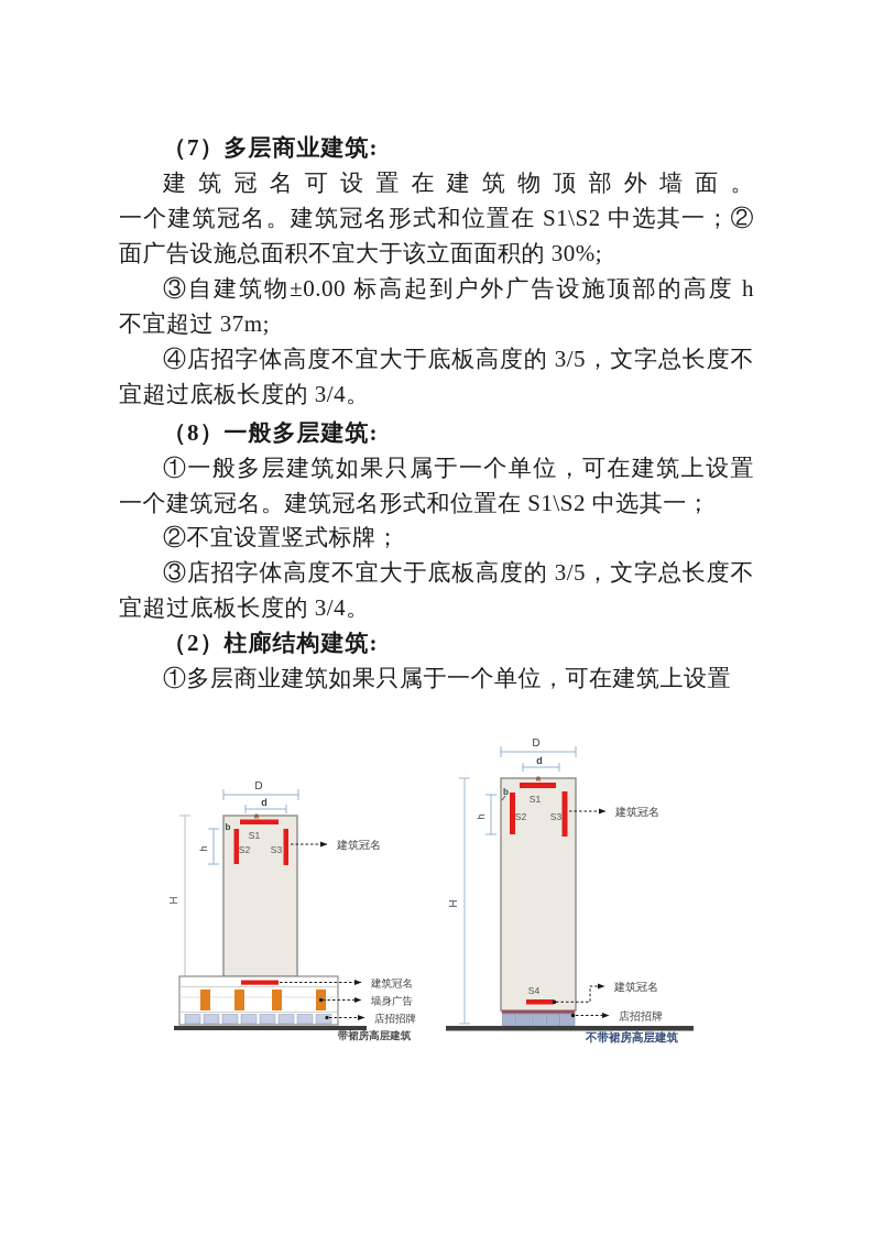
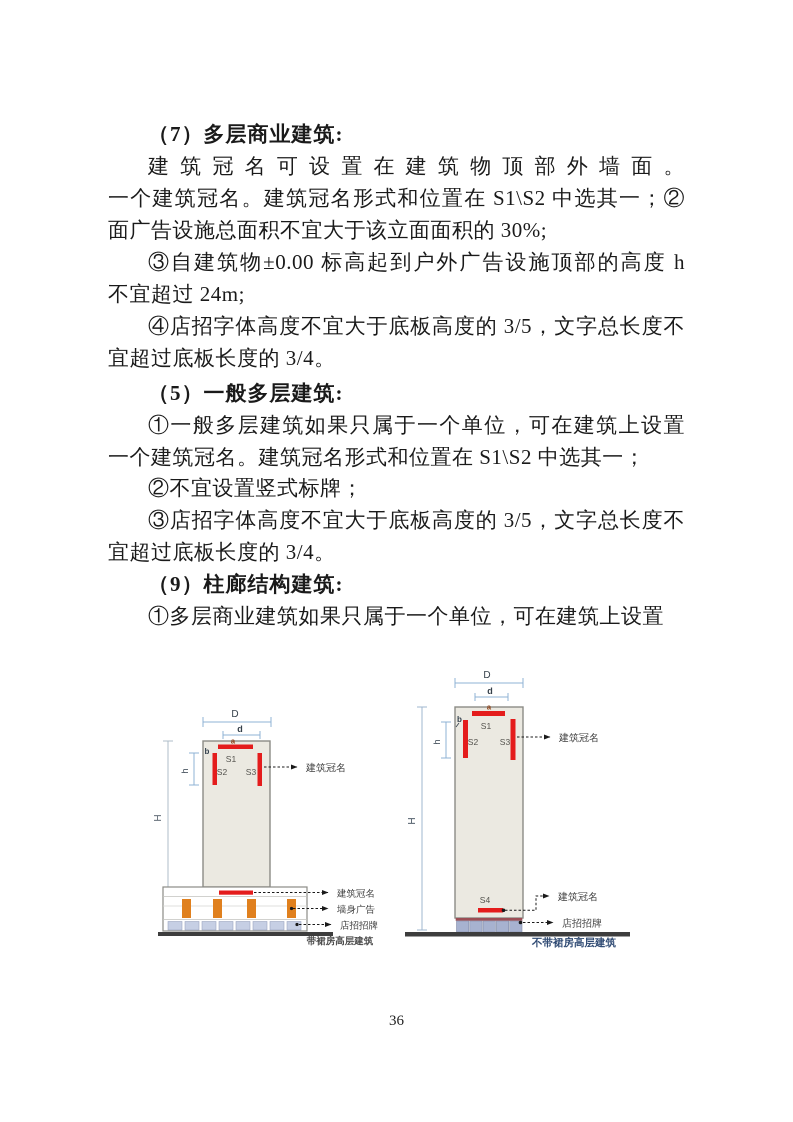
  （7）多层商业建筑:
  建筑冠名可设置在建筑物顶部外墙面。
  一个建筑冠名。建筑冠名形式和位置在 S1\S2 中选其一；②
  面广告设施总面积不宜大于该立面面积的 30%;
  ③自建筑物±0.00 标高起到户外广告设施顶部的高度 h
- 不宜超过 37m;
+ 不宜超过 24m;
  ④店招字体高度不宜大于底板高度的 3/5，文字总长度不
  宜超过底板长度的 3/4。
- （8）一般多层建筑:
+ （5）一般多层建筑:
  ①一般多层建筑如果只属于一个单位，可在建筑上设置
  一个建筑冠名。建筑冠名形式和位置在 S1\S2 中选其一；
  ②不宜设置竖式标牌；
  ③店招字体高度不宜大于底板高度的 3/5，文字总长度不
  宜超过底板长度的 3/4。
- （2）柱廊结构建筑:
+ （9）柱廊结构建筑:
  ①多层商业建筑如果只属于一个单位，可在建筑上设置
  D
  d
  a
  b
  S1
  S2
  S3
  建筑冠名
  建筑冠名
  墙身广告
  店招招牌
  带裙房高层建筑
  D
  d
  a
  b
  S1
  S2
  S3
  建筑冠名
  S4
  建筑冠名
  店招招牌
  不带裙房高层建筑
+ 36
